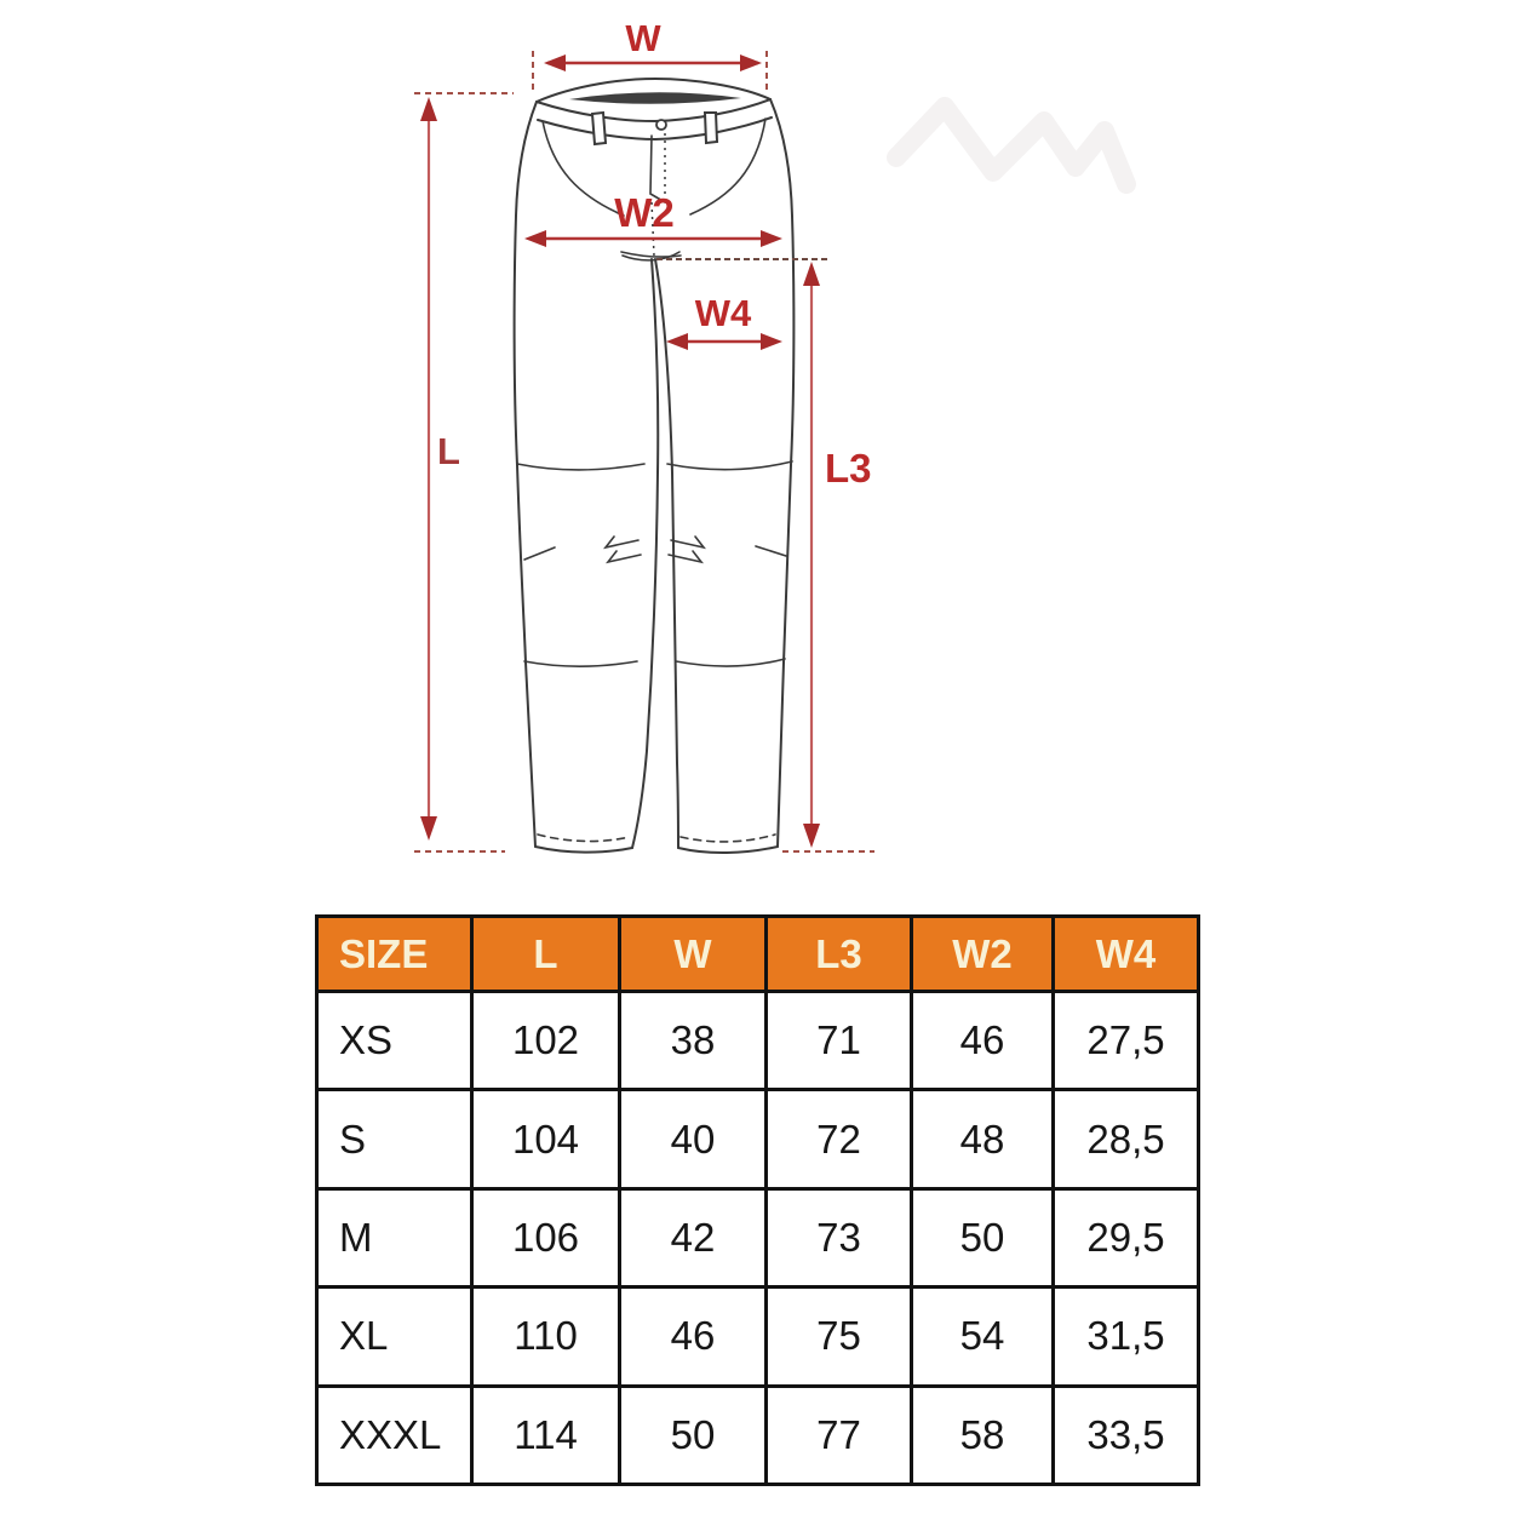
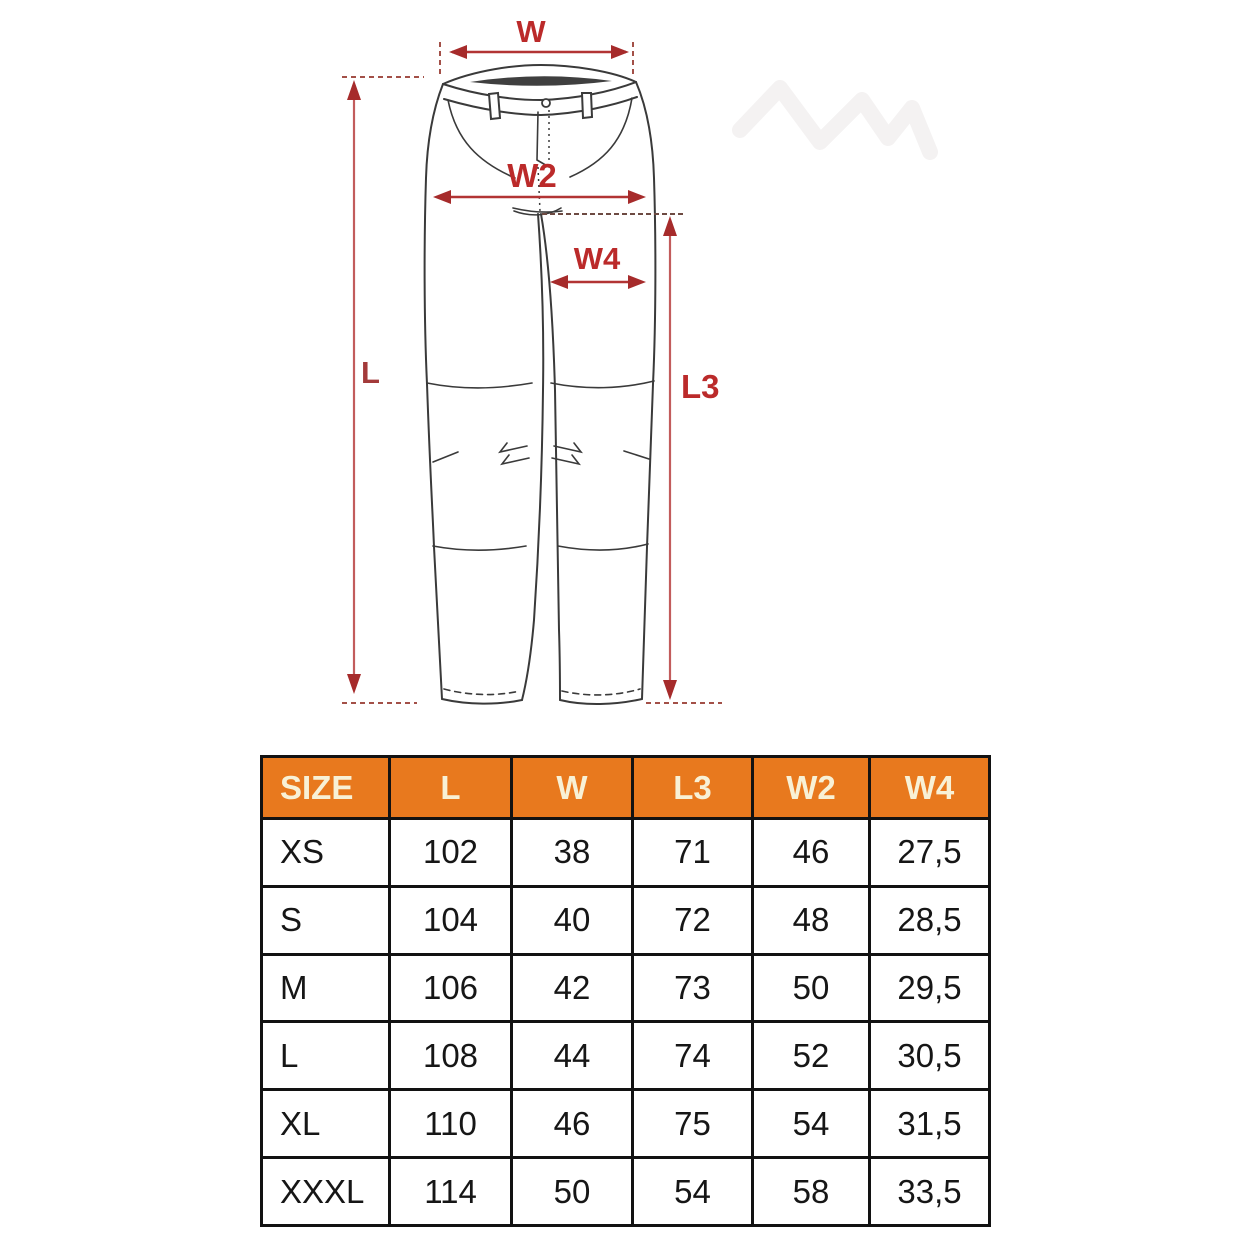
  W
  L
  W2
  L3
  W4
  SIZE	L	W	L3	W2	W4
  XS	102	38	71	46	27,5
  S	104	40	72	48	28,5
  M	106	42	73	50	29,5
+ L	108	44	74	52	30,5
  XL	110	46	75	54	31,5
- XXXL	114	50	77	58	33,5
+ XXXL	114	50	54	58	33,5
